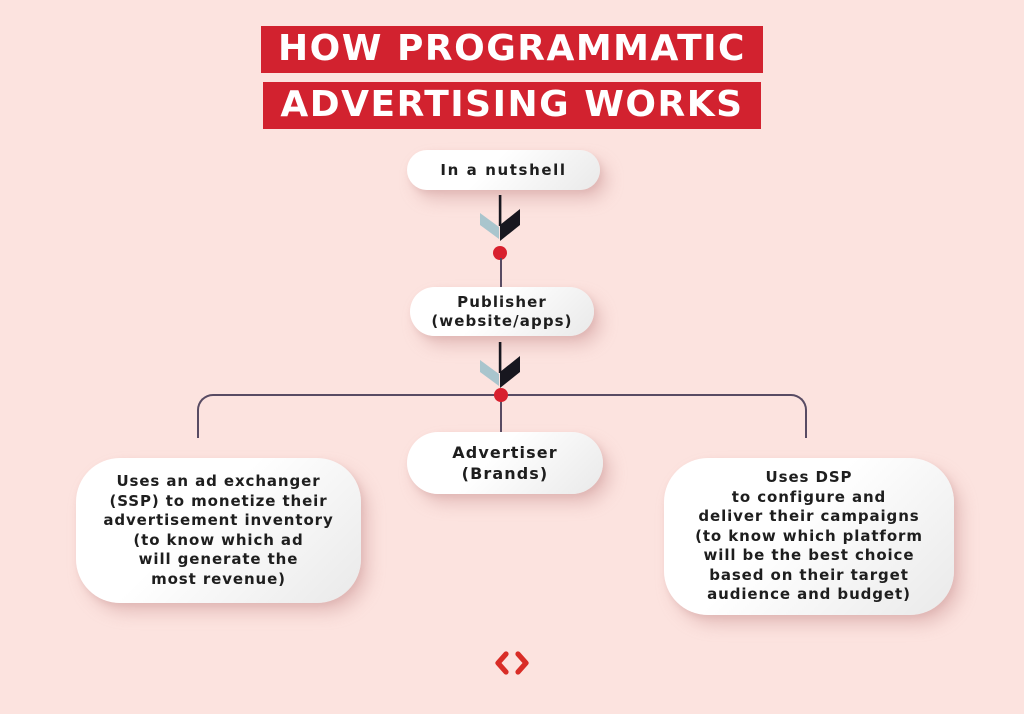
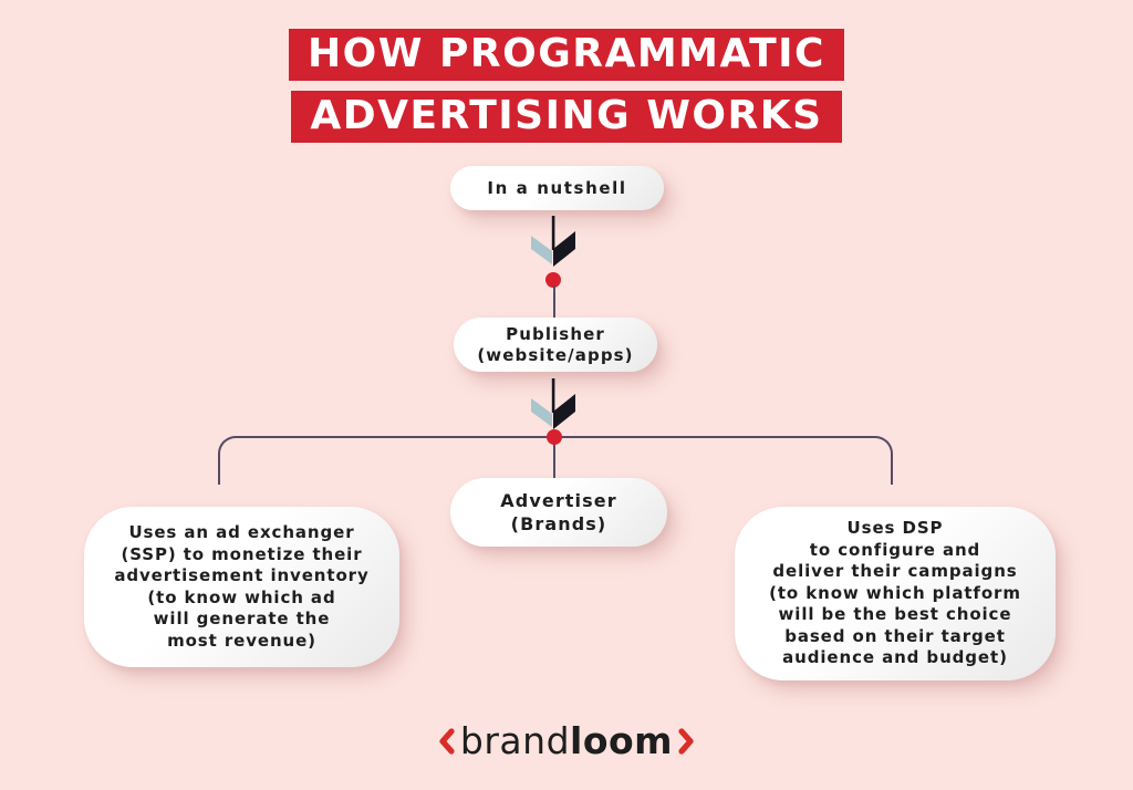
  HOW PROGRAMMATIC
  ADVERTISING WORKS
  In a nutshell
  Publisher
  (website/apps)
  Advertiser
  (Brands)
  Uses an ad exchanger
  (SSP) to monetize their
  advertisement inventory
  (to know which ad
  will generate the
  most revenue)
  Uses DSP
  to configure and
  deliver their campaigns
  (to know which platform
  will be the best choice
  based on their target
  audience and budget)
+ brandloom
